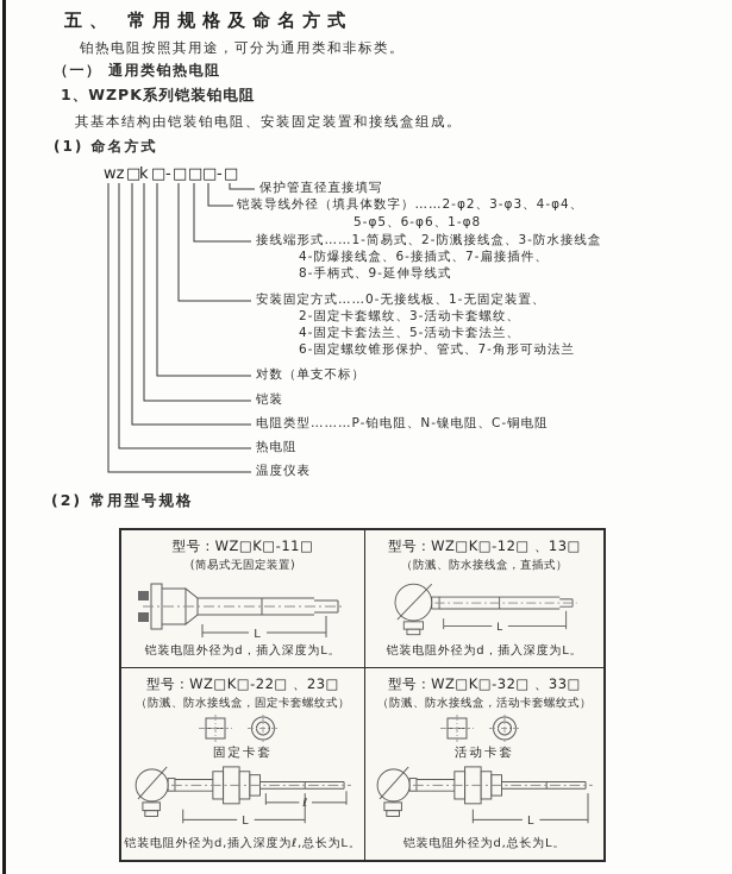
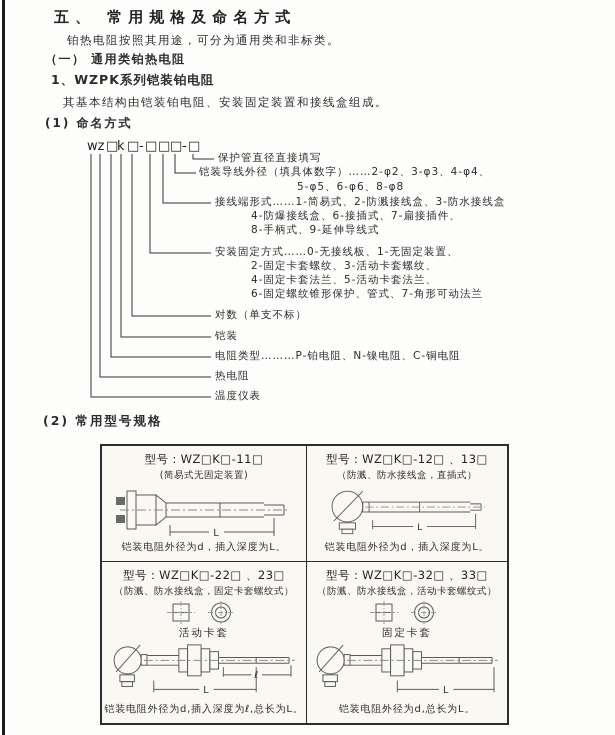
  五、 常用规格及命名方式
  铂热电阻按照其用途，可分为通用类和非标类。
  （一） 通用类铂热电阻
  1、WZPK系列铠装铂电阻
  其基本结构由铠装铂电阻、安装固定装置和接线盒组成。
  (1) 命名方式
  (2) 常用型号规格
  wz
  □
  k
  □
  -
  □
  □
  □
  -
  □
  保护管直径直接填写
  铠装导线外径（填具体数字）……2-φ2、3-φ3、4-φ4、
- 5-φ5、6-φ6、1-φ8
+ 5-φ5、6-φ6、8-φ8
  接线端形式……1-简易式、2-防溅接线盒、3-防水接线盒
  4-防爆接线盒、6-接插式、7-扁接插件、
  8-手柄式、9-延伸导线式
  安装固定方式……0-无接线板、1-无固定装置、
  2-固定卡套螺纹、3-活动卡套螺纹、
  4-固定卡套法兰、5-活动卡套法兰、
  6-固定螺纹锥形保护、管式、7-角形可动法兰
  对数（单支不标）
  铠装
  电阻类型………P-铂电阻、N-镍电阻、C-铜电阻
  热电阻
  温度仪表
  型号：WZ□K□-11□
  (简易式无固定装置)
  L
  铠装电阻外径为d，插入深度为L。
  型号：WZ□K□-12□ 、13□
  （防溅、防水接线盒，直插式）
  L
  铠装电阻外径为d，插入深度为L。
  型号：WZ□K□-22□ 、23□
  （防溅、防水接线盒，固定卡套螺纹式）
- 固定卡套
+ 活动卡套
  ℓ
  L
  铠装电阻外径为d,插入深度为ℓ,总长为L。
  型号：WZ□K□-32□ 、33□
  （防溅、防水接线盒，活动卡套螺纹式）
- 活动卡套
+ 固定卡套
  L
  铠装电阻外径为d,总长为L。
